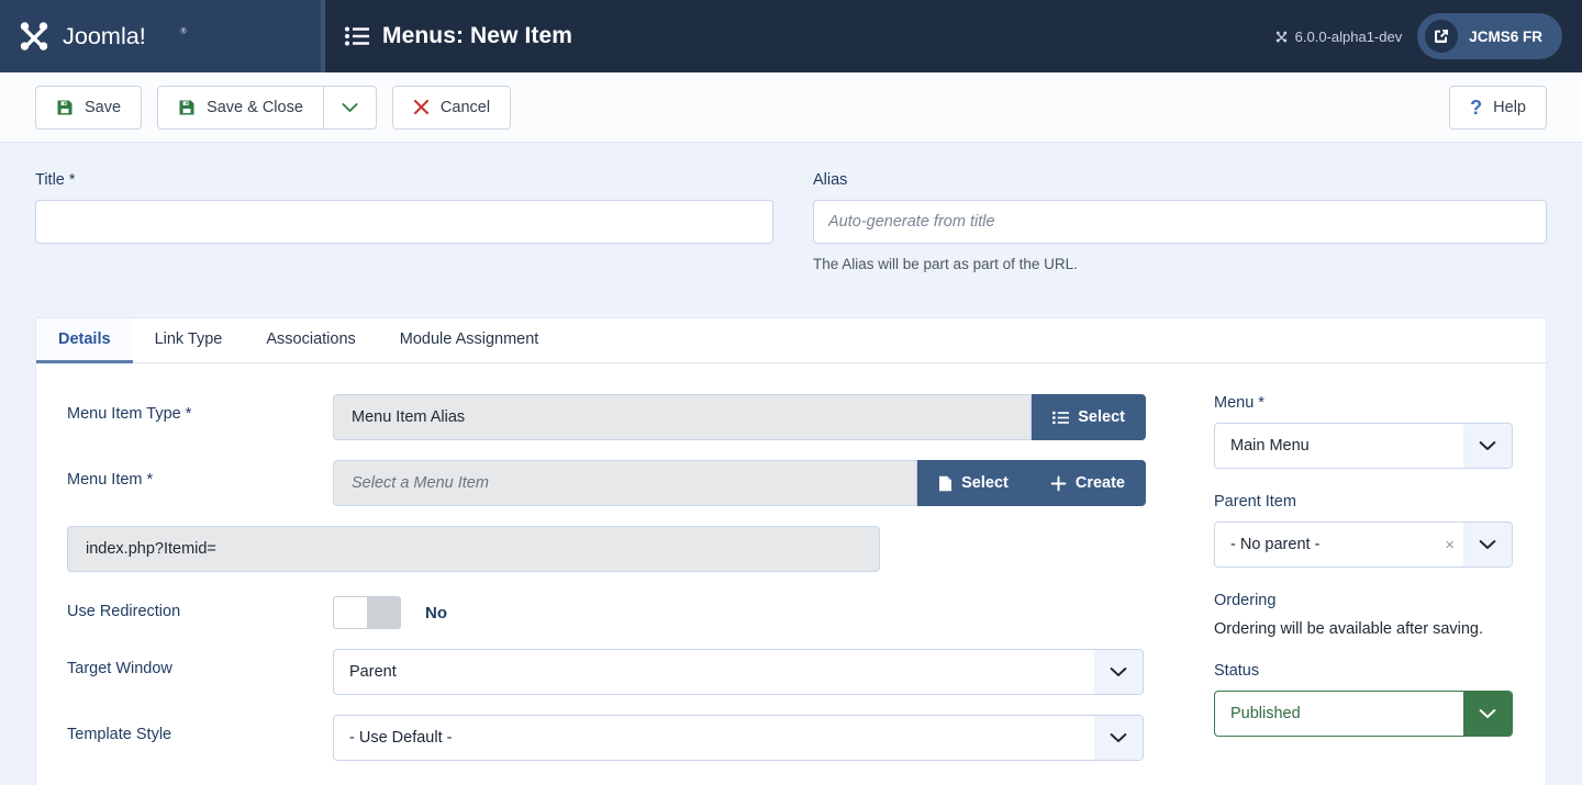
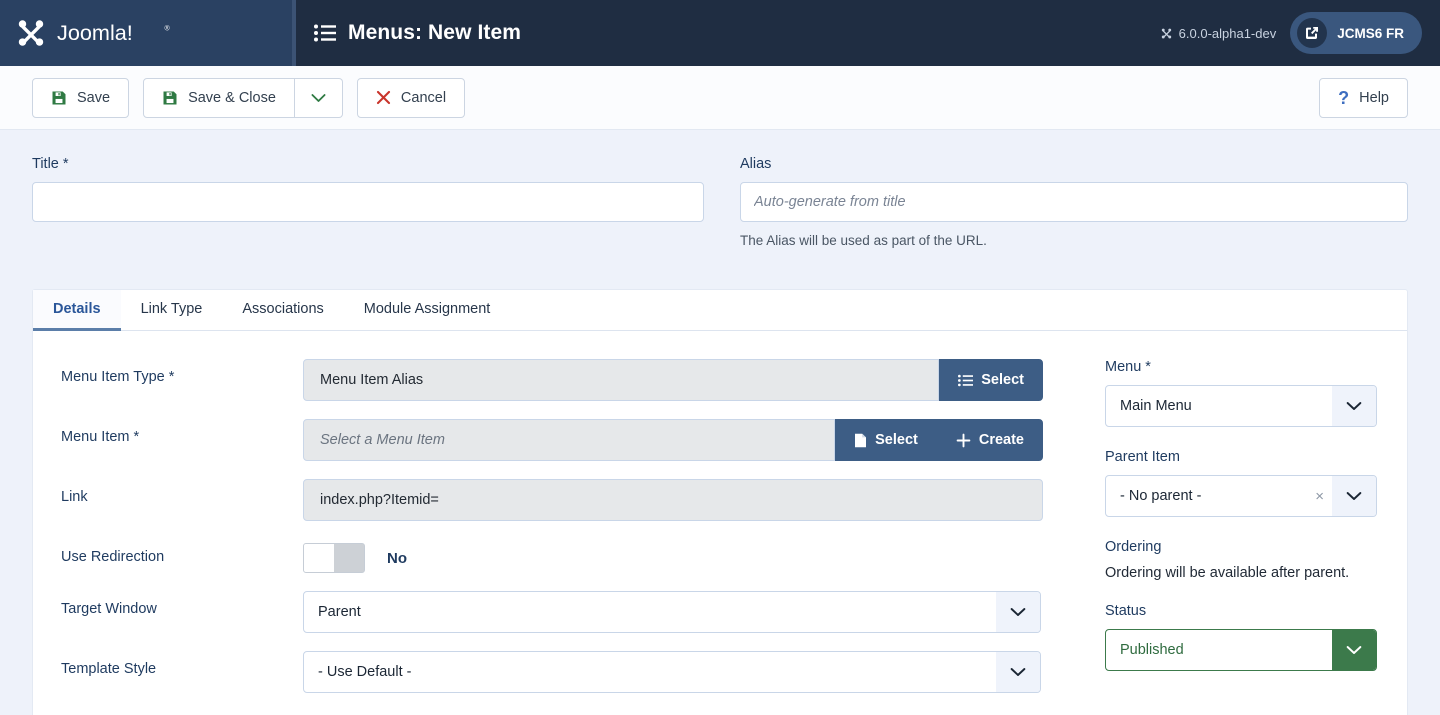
  Joomla!
  Menus: New Item
  6.0.0-alpha1-dev
  JCMS6 FR
  Save
  Save & Close
  Cancel
  ?
  Help
  Title *
  Alias
  Auto-generate from title
- The Alias will be part as part of the URL.
+ The Alias will be used as part of the URL.
  Details
  Link Type
  Associations
  Module Assignment
  Menu Item Type *
  Menu Item Alias
  Select
  Menu Item *
  Select a Menu Item
  Select
  Create
+ Link
  index.php?Itemid=
  Use Redirection
  No
  Target Window
  Parent
  Template Style
  - Use Default -
  Menu *
  Main Menu
  Parent Item
  - No parent -
  ×
  Ordering
- Ordering will be available after saving.
+ Ordering will be available after parent.
  Status
  Published
